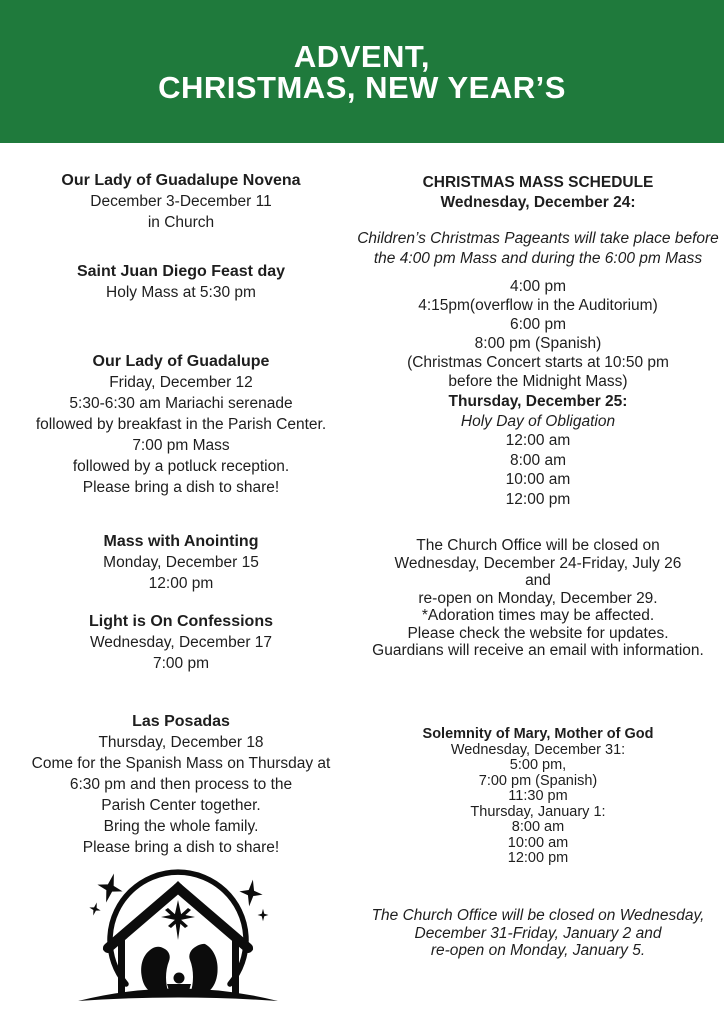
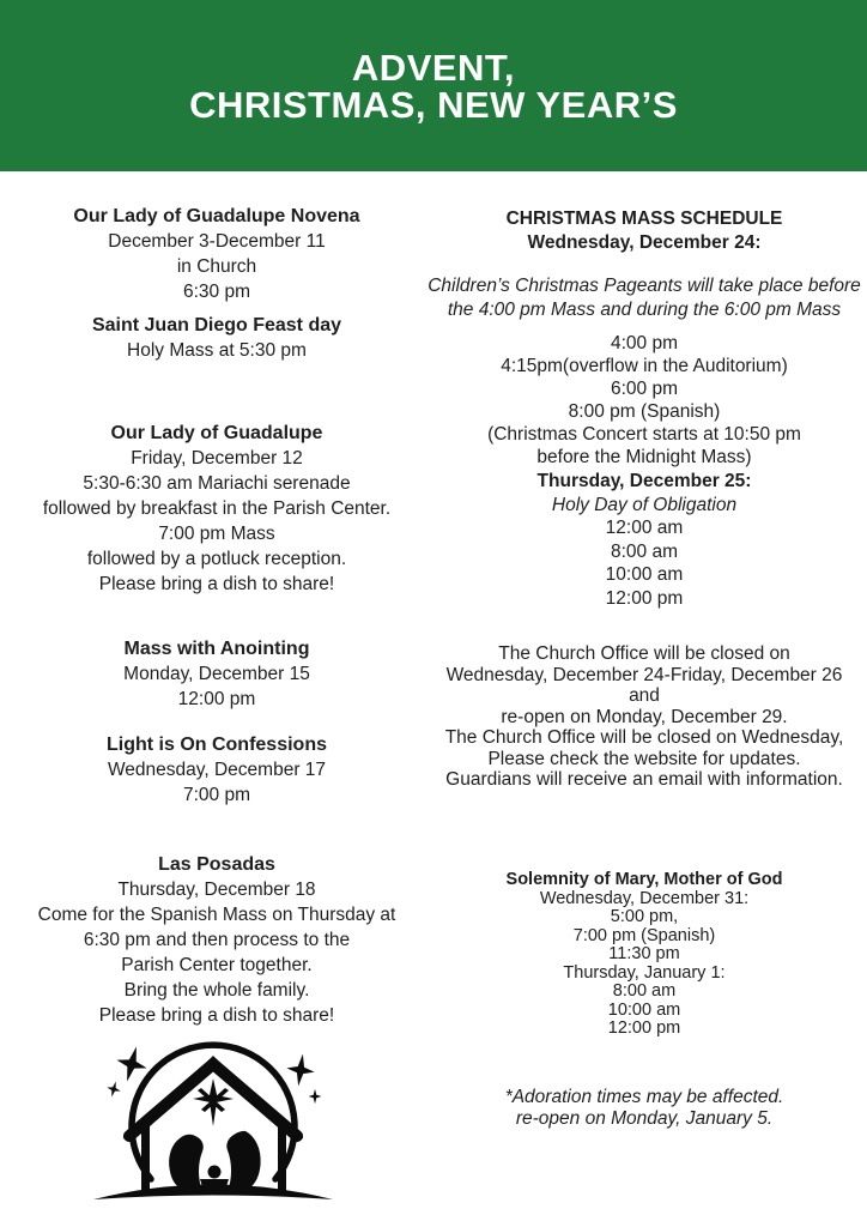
  ADVENT,
  CHRISTMAS, NEW YEAR’S
  Our Lady of Guadalupe Novena
  December 3-December 11
  in Church
+ 6:30 pm
  Saint Juan Diego Feast day
  Holy Mass at 5:30 pm
  Our Lady of Guadalupe
  Friday, December 12
  5:30-6:30 am Mariachi serenade
  followed by breakfast in the Parish Center.
  7:00 pm Mass
  followed by a potluck reception.
  Please bring a dish to share!
  Mass with Anointing
  Monday, December 15
  12:00 pm
  Light is On Confessions
  Wednesday, December 17
  7:00 pm
  Las Posadas
  Thursday, December 18
  Come for the Spanish Mass on Thursday at
  6:30 pm and then process to the
  Parish Center together.
  Bring the whole family.
  Please bring a dish to share!
  CHRISTMAS MASS SCHEDULE
  Wednesday, December 24:
  Children’s Christmas Pageants will take place before
  the 4:00 pm Mass and during the 6:00 pm Mass
  4:00 pm
  4:15pm(overflow in the Auditorium)
  6:00 pm
  8:00 pm (Spanish)
  (Christmas Concert starts at 10:50 pm
  before the Midnight Mass)
  Thursday, December 25:
  Holy Day of Obligation
  12:00 am
  8:00 am
  10:00 am
  12:00 pm
  The Church Office will be closed on
- Wednesday, December 24-Friday, July 26
+ Wednesday, December 24-Friday, December 26
  and
  re-open on Monday, December 29.
- *Adoration times may be affected.
+ The Church Office will be closed on Wednesday,
  Please check the website for updates.
  Guardians will receive an email with information.
  Solemnity of Mary, Mother of God
  Wednesday, December 31:
  5:00 pm,
  7:00 pm (Spanish)
  11:30 pm
  Thursday, January 1:
  8:00 am
  10:00 am
  12:00 pm
- The Church Office will be closed on Wednesday,
+ *Adoration times may be affected.
- December 31-Friday, January 2 and
  re-open on Monday, January 5.
